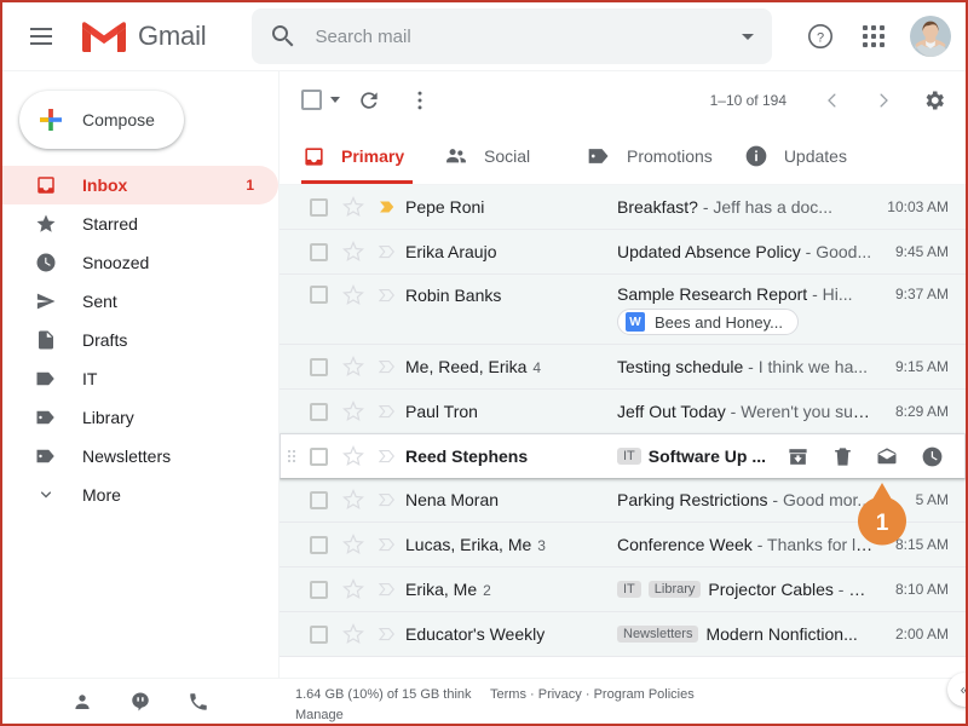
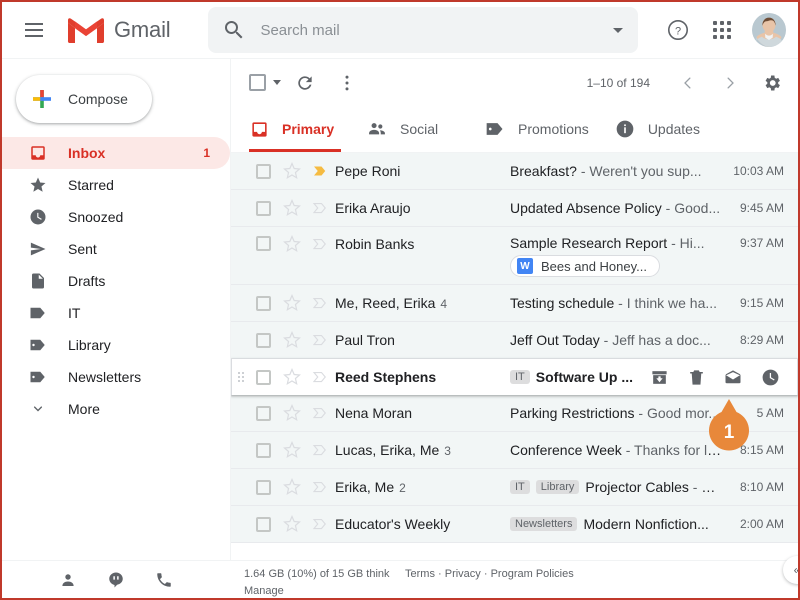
  Gmail
  Search mail
  ?
  Compose
  Inbox
  1
  Starred
  Snoozed
  Sent
  Drafts
  IT
  Library
  Newsletters
  More
  1–10 of 194
  Primary
  Social
  Promotions
  Updates
  Pepe Roni
- Breakfast? - Jeff has a doc...
+ Breakfast? - Weren't you sup...
  10:03 AM
  Erika Araujo
  Updated Absence Policy - Good...
  9:45 AM
  Robin Banks
  Sample Research Report - Hi...
  W
  Bees and Honey...
  9:37 AM
  Me, Reed, Erika 4
  Testing schedule - I think we ha...
  9:15 AM
  Paul Tron
- Jeff Out Today - Weren't you sup...
+ Jeff Out Today - Jeff has a doc...
  8:29 AM
  Reed Stephens
  IT
  Software Up ...
  Nena Moran
  Parking Restrictions - Good mor...
  5 AM
  Lucas, Erika, Me 3
  Conference Week - Thanks for le..
  8:15 AM
  Erika, Me 2
  IT
  Library
  Projector Cables - M...
  8:10 AM
  Educator's Weekly
  Newsletters
  Modern Nonfiction...
  2:00 AM
  1
  1.64 GB (10%) of 15 GB think
  Manage
  Terms · Privacy · Program Policies
  «
